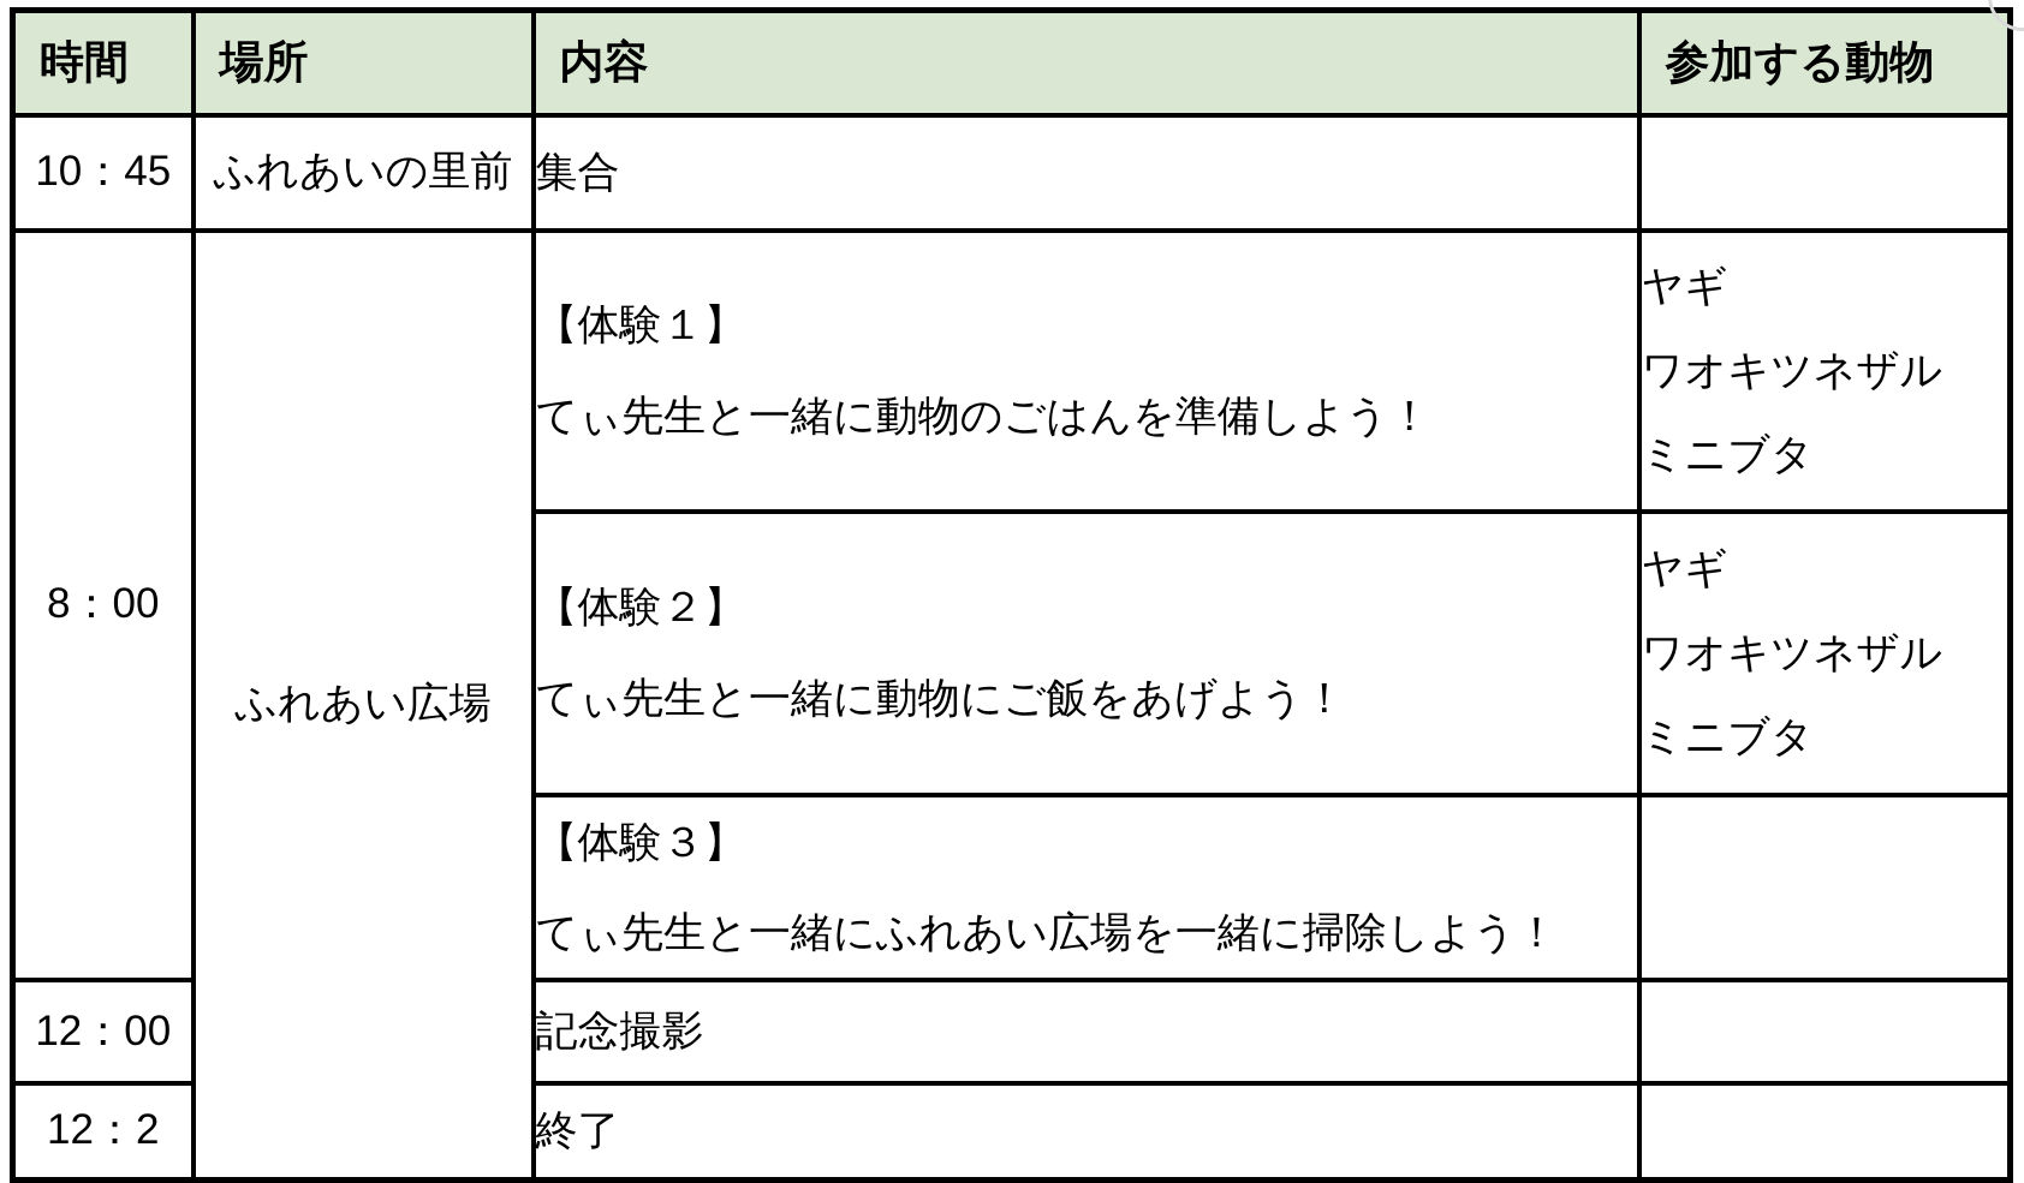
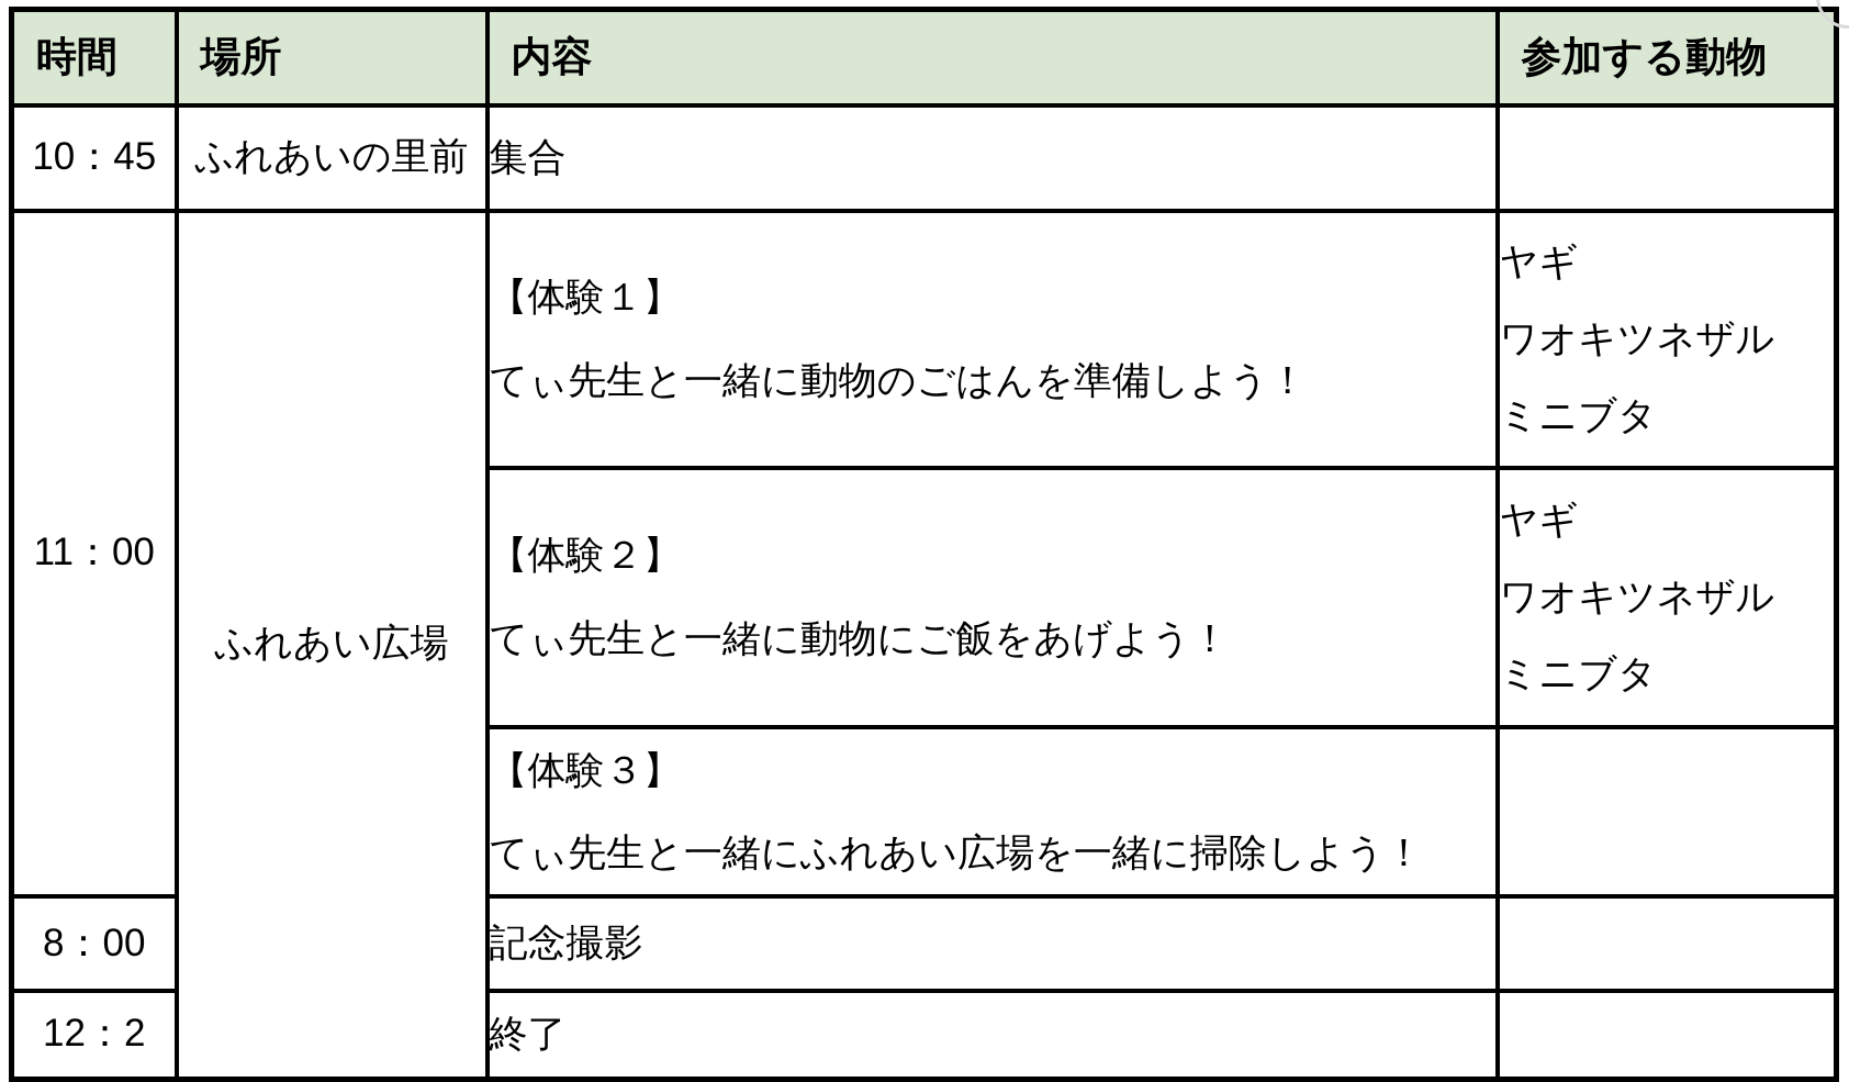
  時間	場所	内容	参加する動物
  10：45	ふれあいの里前	集合
- 8：00	ふれあい広場	【体験１】 てぃ先生と一緒に動物のごはんを準備しよう！	ヤギ ワオキツネザル ミニブタ
+ 11：00	ふれあい広場	【体験１】 てぃ先生と一緒に動物のごはんを準備しよう！	ヤギ ワオキツネザル ミニブタ
  【体験２】 てぃ先生と一緒に動物にご飯をあげよう！	ヤギ ワオキツネザル ミニブタ
  【体験３】 てぃ先生と一緒にふれあい広場を一緒に掃除しよう！
- 12：00	記念撮影
+ 8：00	記念撮影
  12：2	終了
